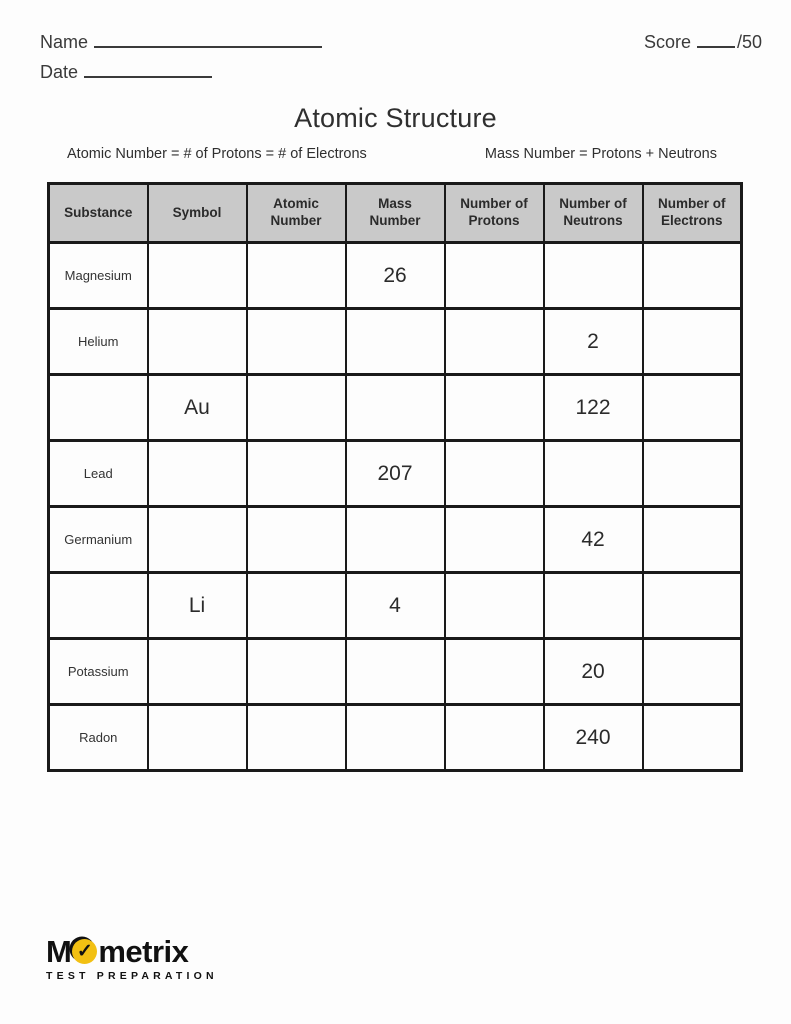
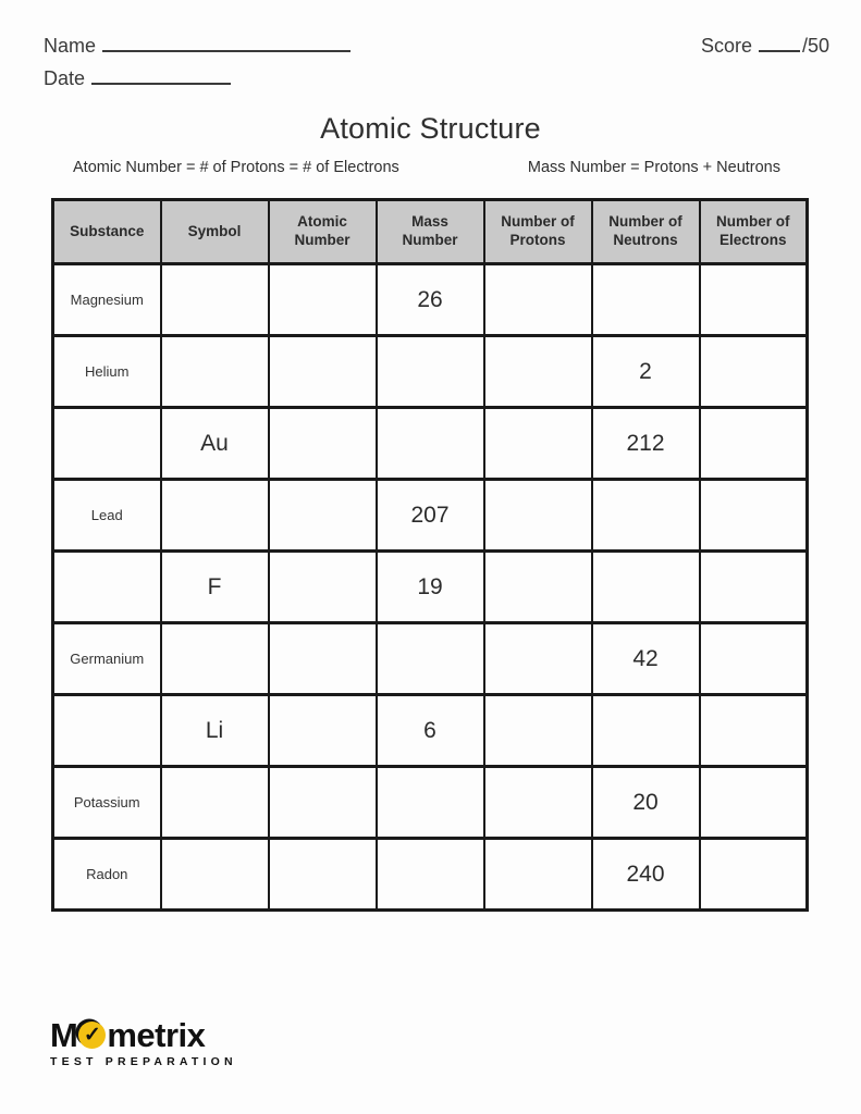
  Name
  Score /50
  Date
  Atomic Structure
  Atomic Number = # of Protons = # of Electrons
  Mass Number = Protons + Neutrons
  Substance	Symbol	Atomic Number	Mass Number	Number of Protons	Number of Neutrons	Number of Electrons
  Magnesium			26
  Helium					2
- 	Au				122
+ 	Au				212
  Lead			207
+ 	F		19
  Germanium					42
- 	Li		4
+ 	Li		6
  Potassium					20
  Radon					240
  M
  ✓
  metrix
  TEST PREPARATION
